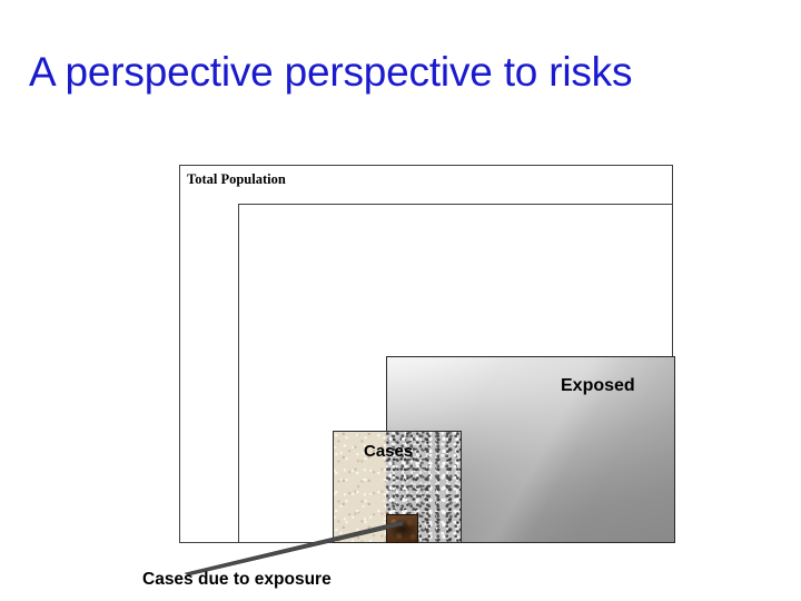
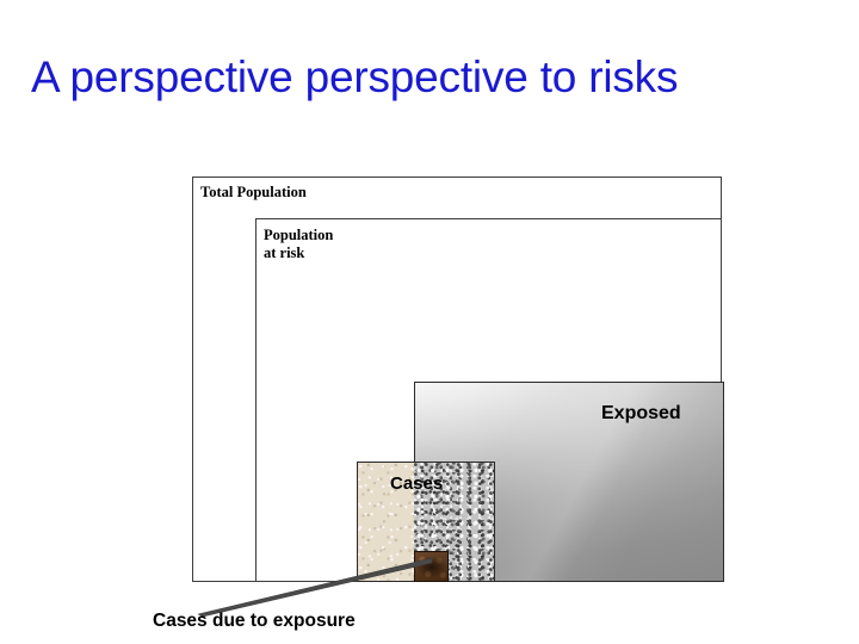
  A perspective perspective to risks
  Total Population
+ Population
+ at risk
  Exposed
  Cases
  Cases due to exposure
